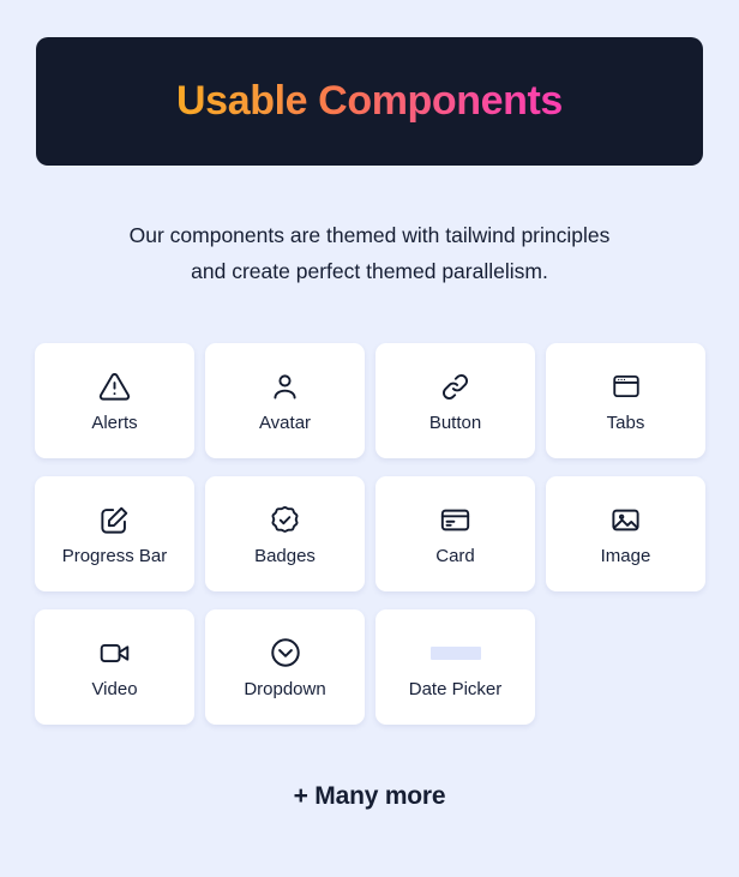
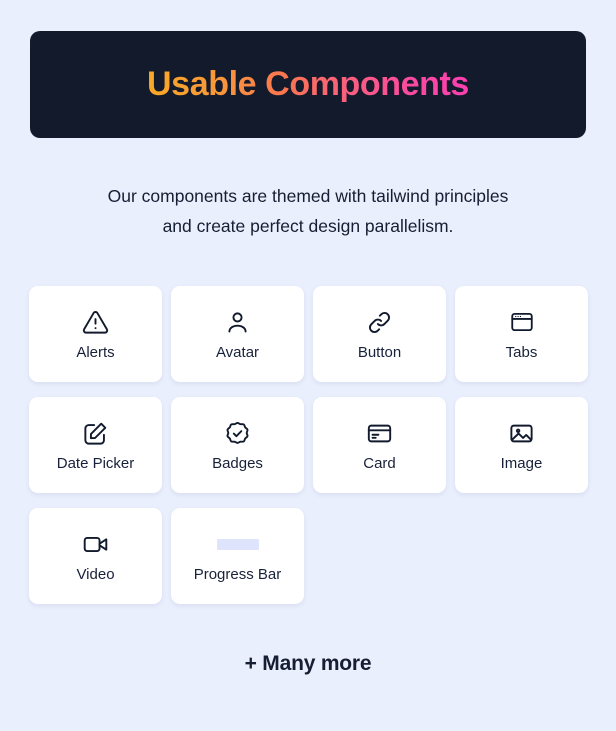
  Usable Components
  Our components are themed with tailwind principles
- and create perfect themed parallelism.
+ and create perfect design parallelism.
  Alerts
  Avatar
  Button
  Tabs
- Progress Bar
+ Date Picker
  Badges
  Card
  Image
  Video
- Dropdown
- Date Picker
+ Progress Bar
  + Many more
